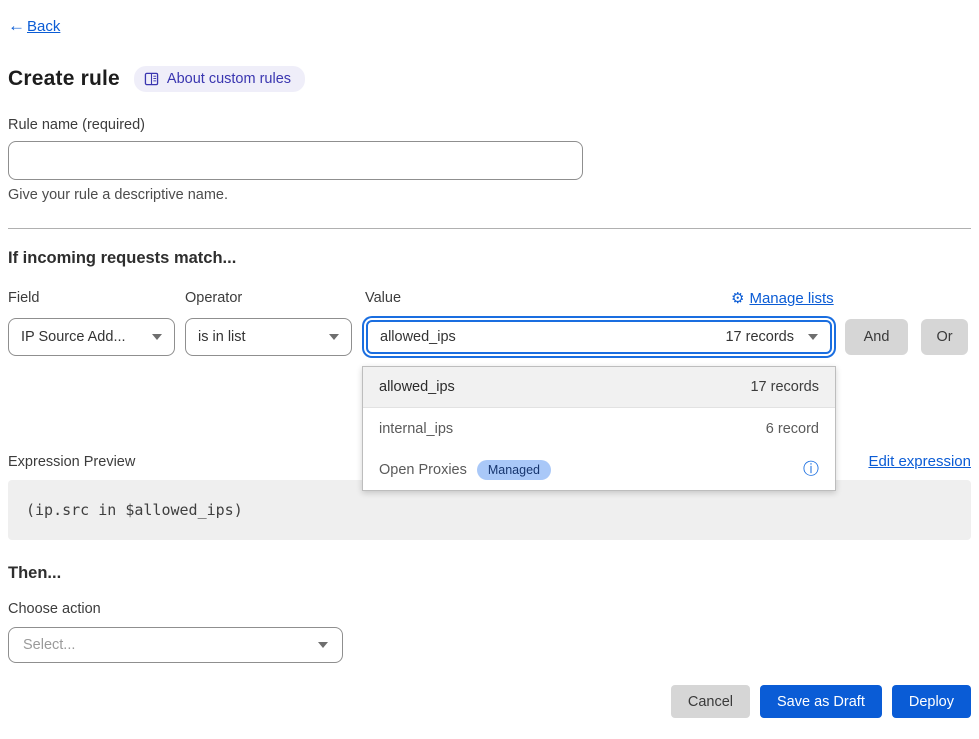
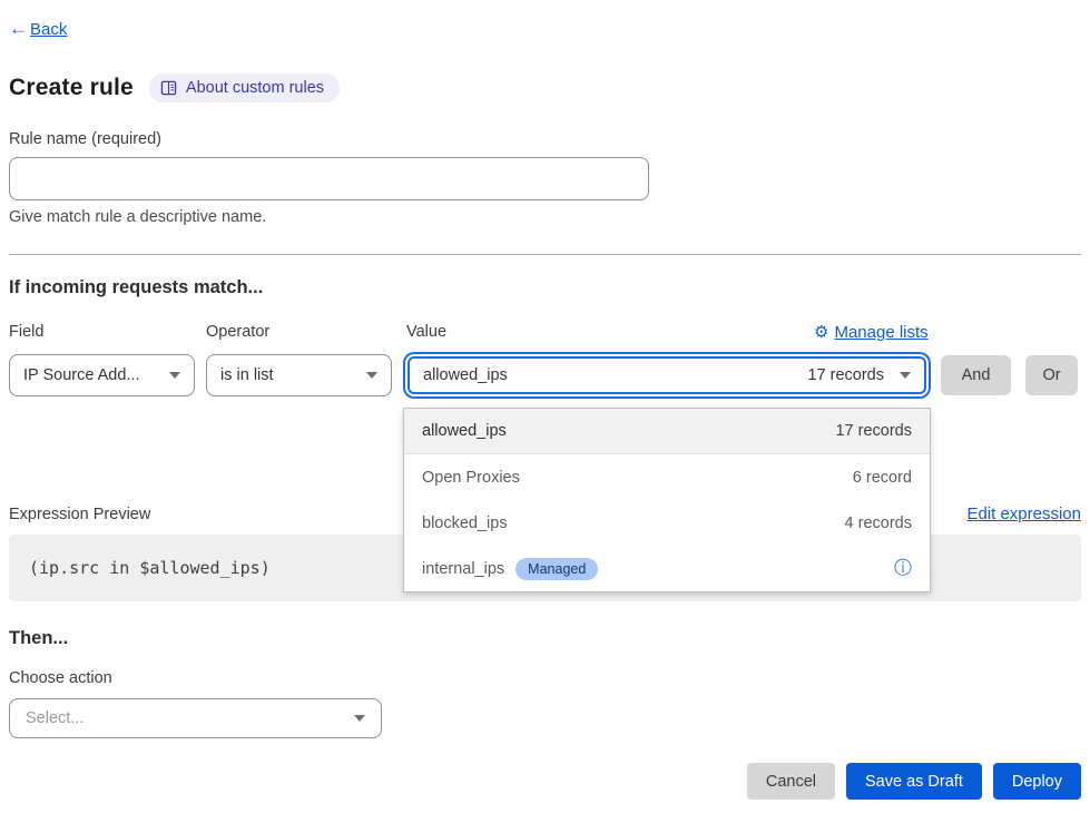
  ←
  Back
  Create rule
  About custom rules
  Rule name (required)
- Give your rule a descriptive name.
+ Give match rule a descriptive name.
  If incoming requests match...
  Field
  Operator
  Value
  ⚙
  Manage lists
  IP Source Add...
  is in list
  allowed_ips
  17 records
  And
  Or
  allowed_ips
  17 records
- internal_ips
+ Open Proxies
  6 record
+ blocked_ips
+ 4 records
- Open Proxies
+ internal_ips
  Managed
  ⓘ
  Expression Preview
  Edit expression
  (ip.src in $allowed_ips)
  Then...
  Choose action
  Select...
  Cancel
  Save as Draft
  Deploy
